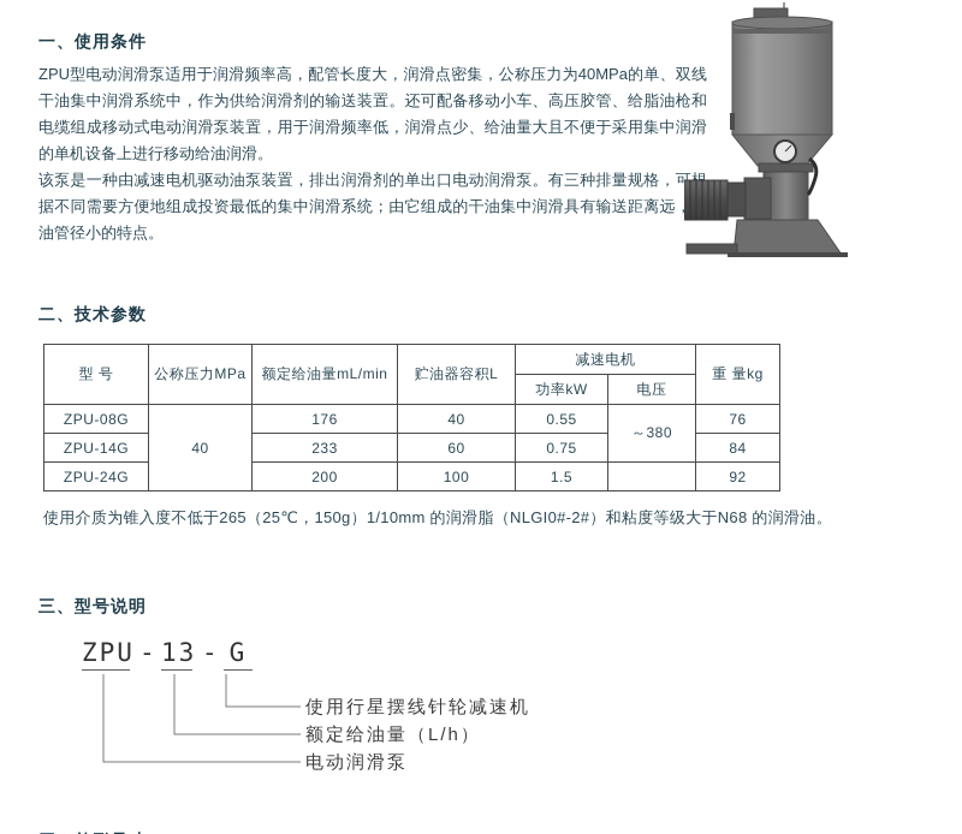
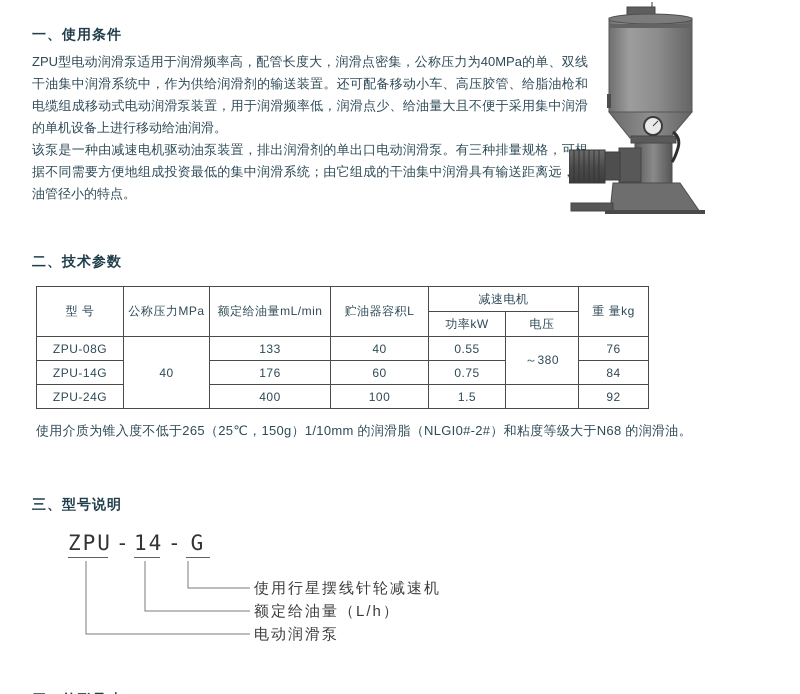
  一、使用条件
  ZPU型电动润滑泵适用于润滑频率高，配管长度大，润滑点密集，公称压力为40MPa的单、双线干油集中润滑系统中，作为供给润滑剂的输送装置。还可配备移动小车、高压胶管、给脂油枪和电缆组成移动式电动润滑泵装置，用于润滑频率低，润滑点少、给油量大且不便于采用集中润滑的单机设备上进行移动给油润滑。
  该泵是一种由减速电机驱动油泵装置，排出润滑剂的单出口电动润滑泵。有三种排量规格，可据不同需要方便地组成投资最低的集中润滑系统；由它组成的干油集中润滑具有输送距离远，油管径小的特点。
  二、技术参数
  型 号	公称压力MPa	额定给油量mL/min	贮油器容积L	减速电机	重 量kg
  功率kW	电压
- ZPU-08G	40	176	40	0.55	～380	76
+ ZPU-08G	40	133	40	0.55	～380	76
- ZPU-14G	233	60	0.75	84
+ ZPU-14G	176	60	0.75	84
- ZPU-24G	200	100	1.5		92
+ ZPU-24G	400	100	1.5		92
  使用介质为锥入度不低于265（25℃，150g）1/10mm 的润滑脂（NLGI0#-2#）和粘度等级大于N68 的润滑油。
  三、型号说明
  ZPU
  -
- 13
+ 14
  -
  G
  使用行星摆线针轮减速机
  额定给油量（L/h）
  电动润滑泵
